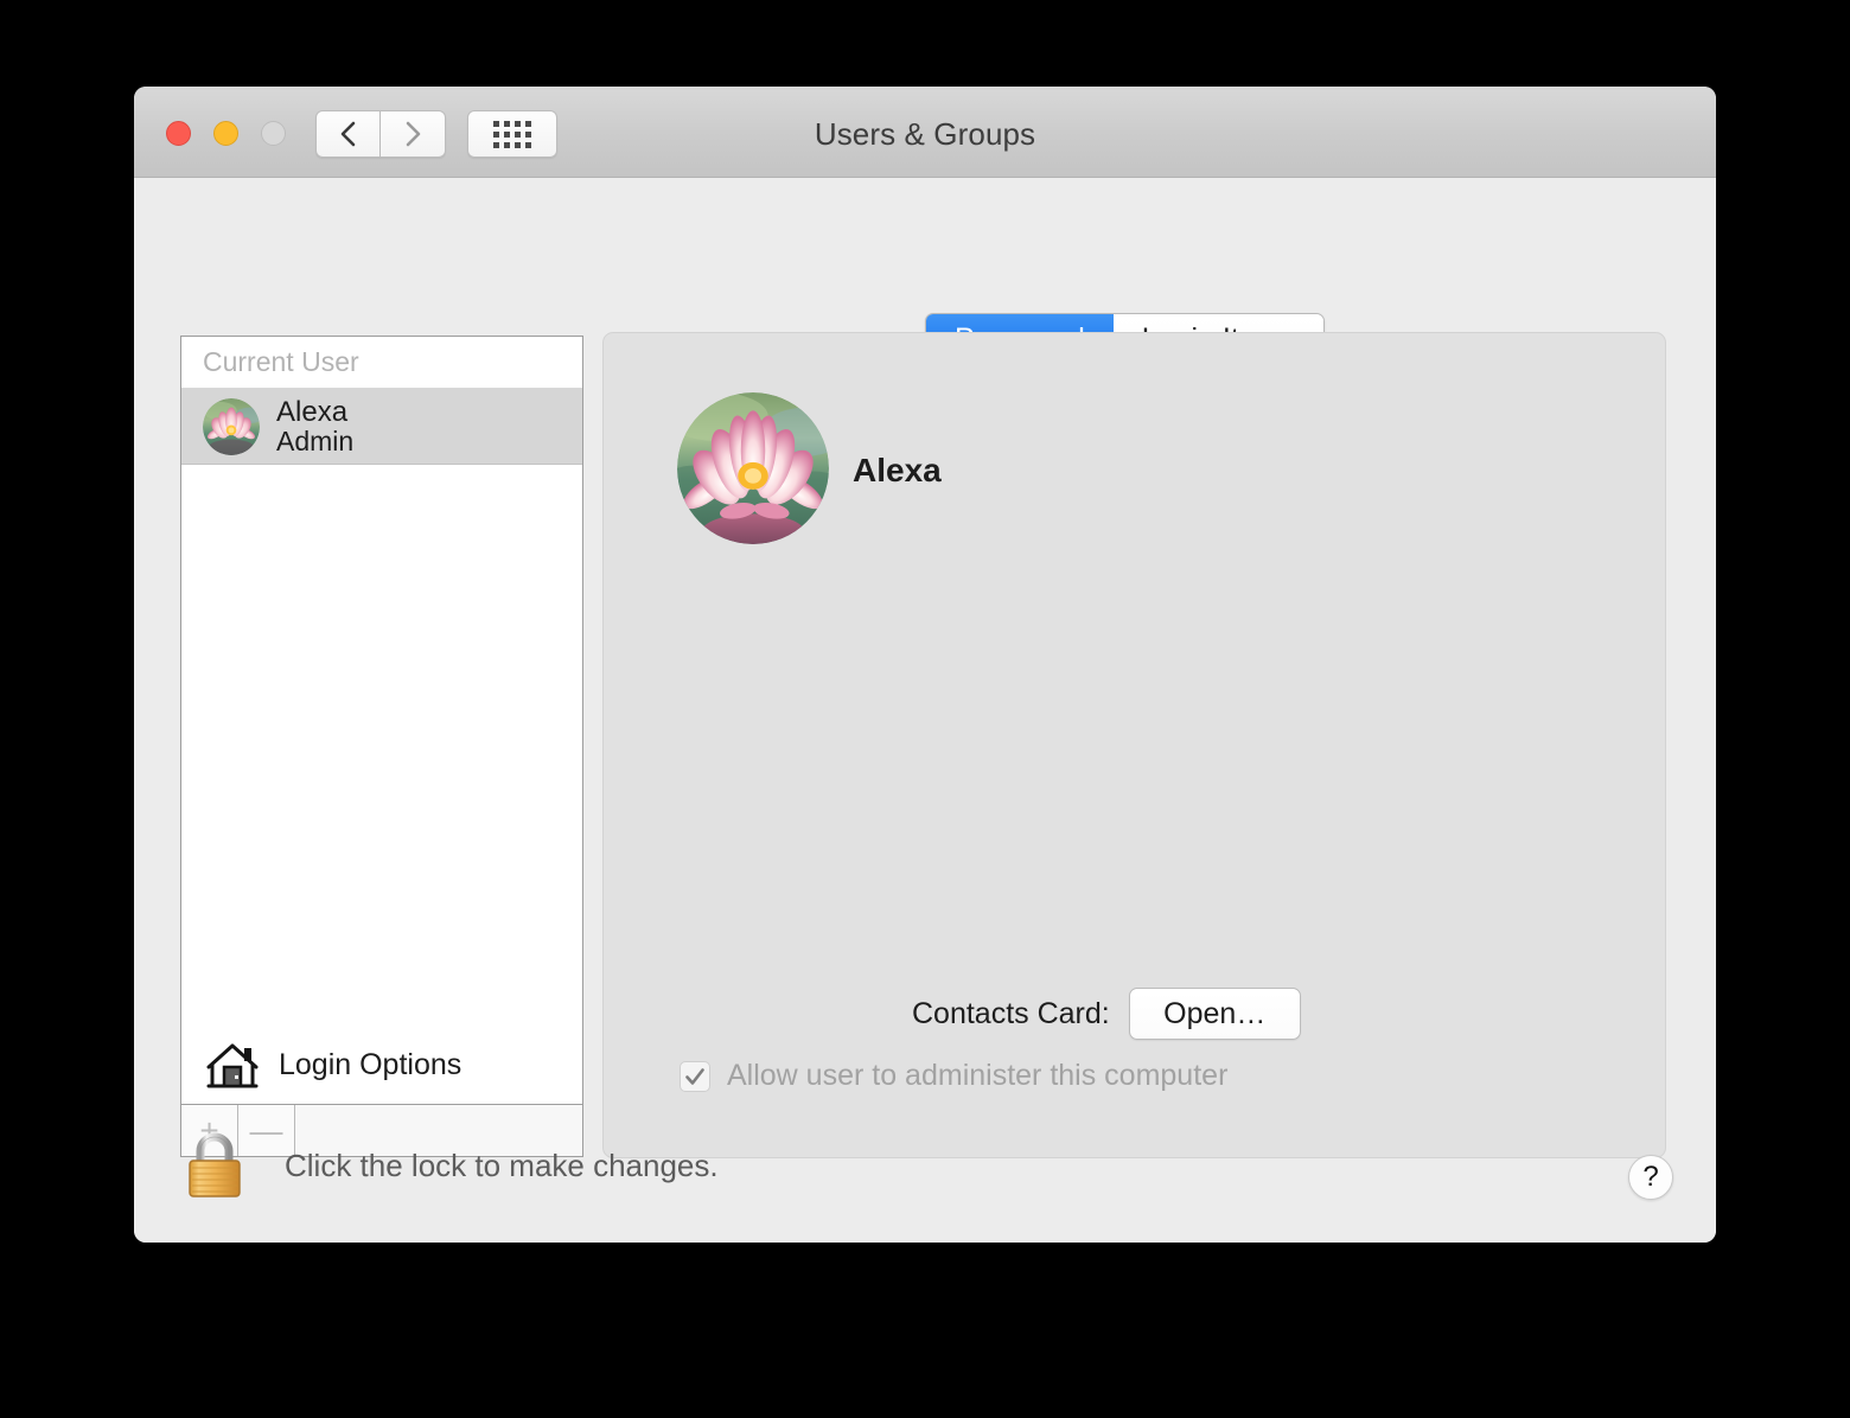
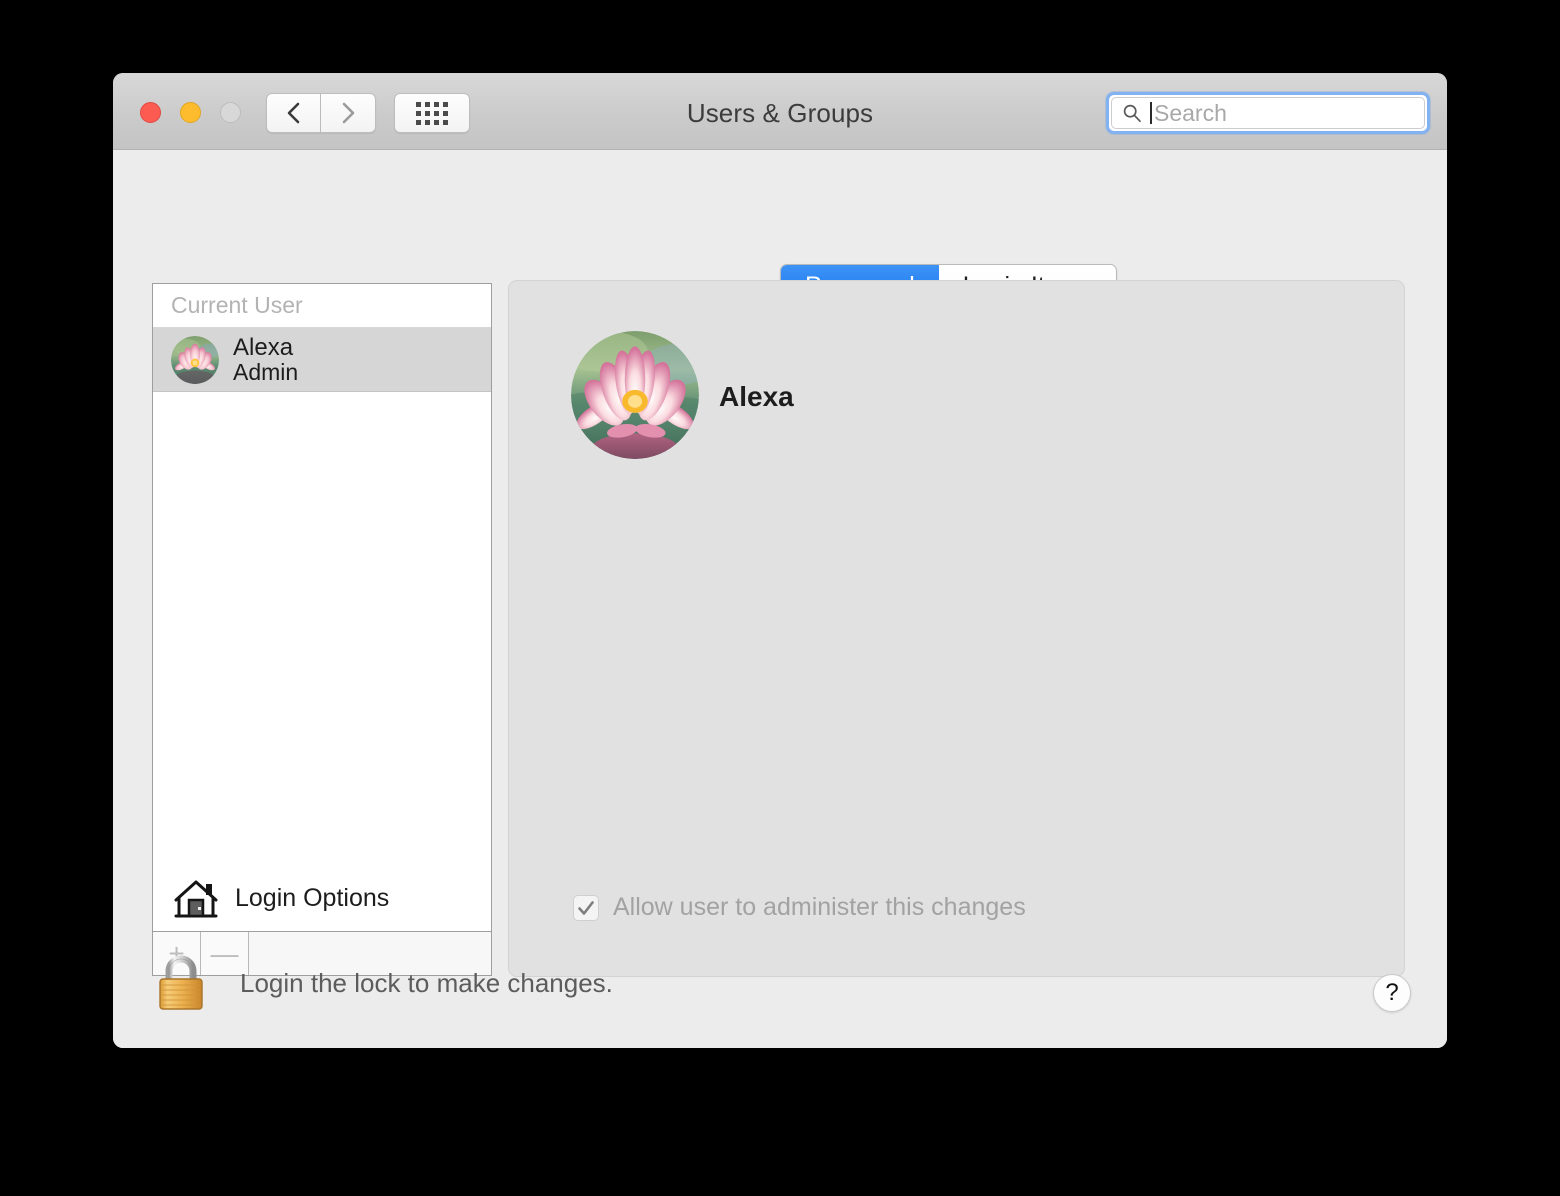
  Users & Groups
+ Search
  Current User
  Alexa
  Admin
  Login Options
  +
  —
  Alexa
- Contacts Card:
- Open…
- Allow user to administer this computer
+ Allow user to administer this changes
- Click the lock to make changes.
+ Login the lock to make changes.
  ?
